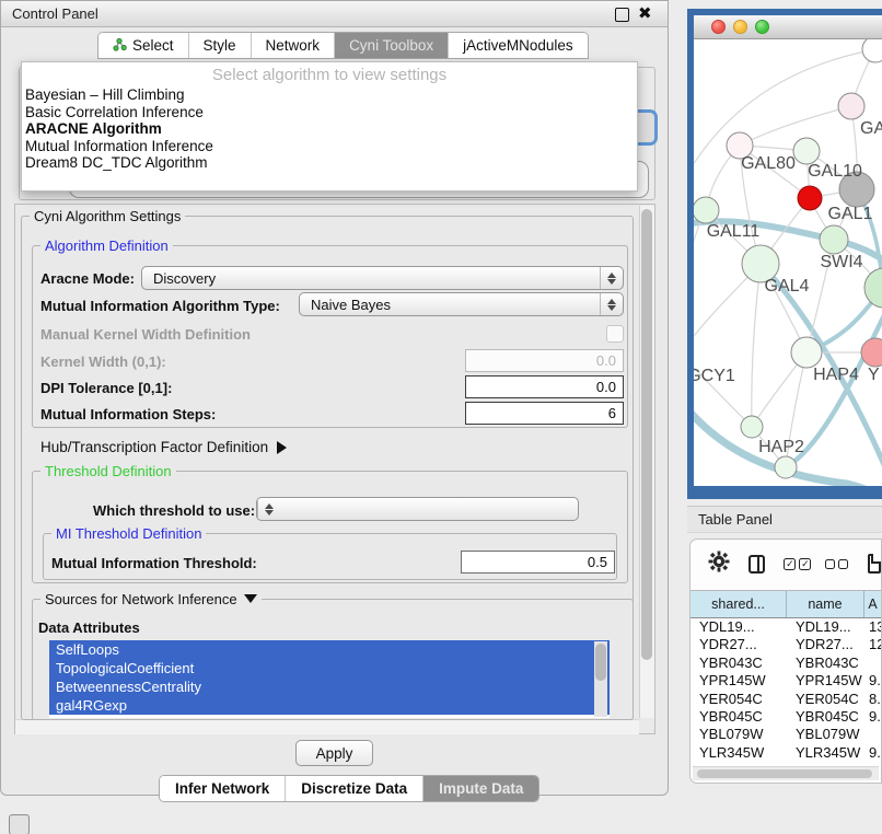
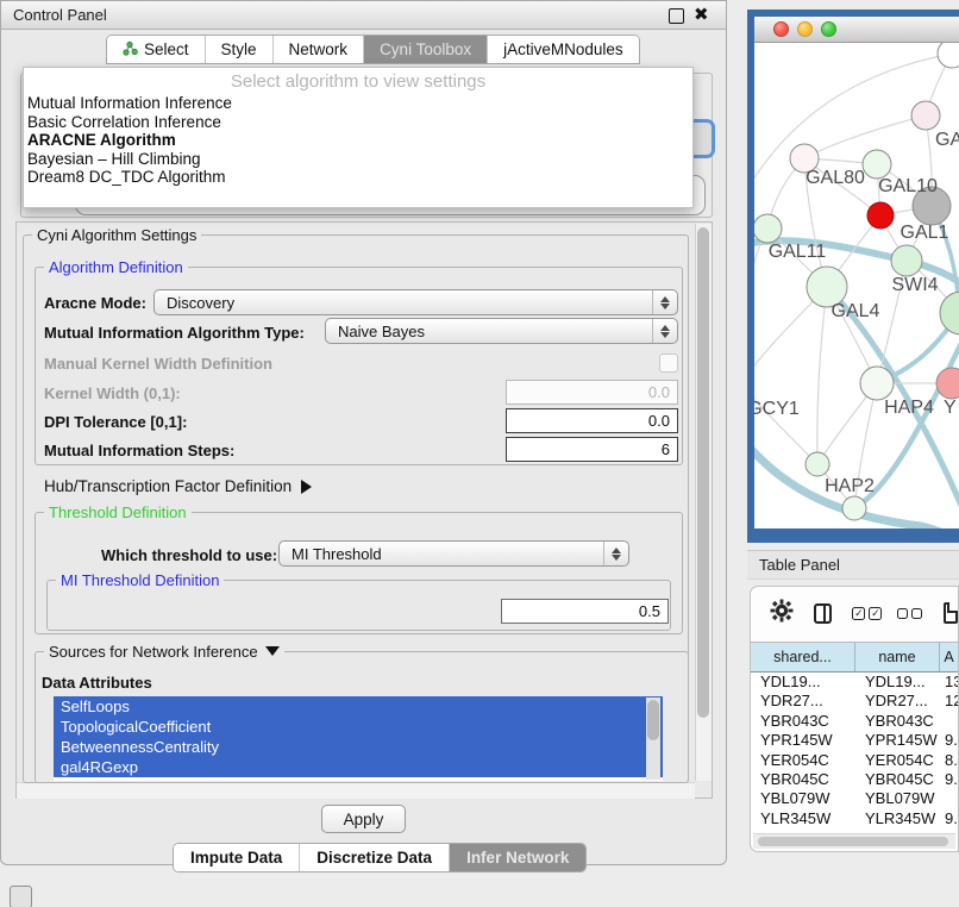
  Control Panel
  ✖
  Select
  Style
  Network
  Cyni Toolbox
  jActiveMNodules
  Select algorithm to view settings
- Bayesian – Hill Climbing
+ Mutual Information Inference
  Basic Correlation Inference
  ARACNE Algorithm
- Mutual Information Inference
+ Bayesian – Hill Climbing
  Dream8 DC_TDC Algorithm
  Cyni Algorithm Settings
  Algorithm Definition
  Aracne Mode:
  Discovery
  Mutual Information Algorithm Type:
  Naive Bayes
  Manual Kernel Width Definition
  Kernel Width (0,1):
  0.0
  DPI Tolerance [0,1]:
  0.0
  Mutual Information Steps:
  6
  Hub/Transcription Factor Definition
  Threshold Definition
  Which threshold to use:
+ MI Threshold
  MI Threshold Definition
- Mutual Information Threshold:
  0.5
  Sources for Network Inference
  Data Attributes
  SelfLoops
  TopologicalCoefficient
  BetweennessCentrality
  gal4RGexp
  Apply
- Infer Network
+ Impute Data
  Discretize Data
- Impute Data
+ Infer Network
  GAL80
  GAL10
  GAL1
  GAL11
  SWI4
  GAL4
  GCY1
  HAP4
  Y
  HAP2
  Table Panel
  ✓
  ✓
  shared...
  name
  A
  YDL19...
  YDL19...
  13
  YDR27...
  YDR27...
  12
  YBR043C
  YBR043C
  YPR145W
  YPR145W
  9.
  YER054C
  YER054C
  8.
  YBR045C
  YBR045C
  9.
  YBL079W
  YBL079W
  YLR345W
  YLR345W
  9.
